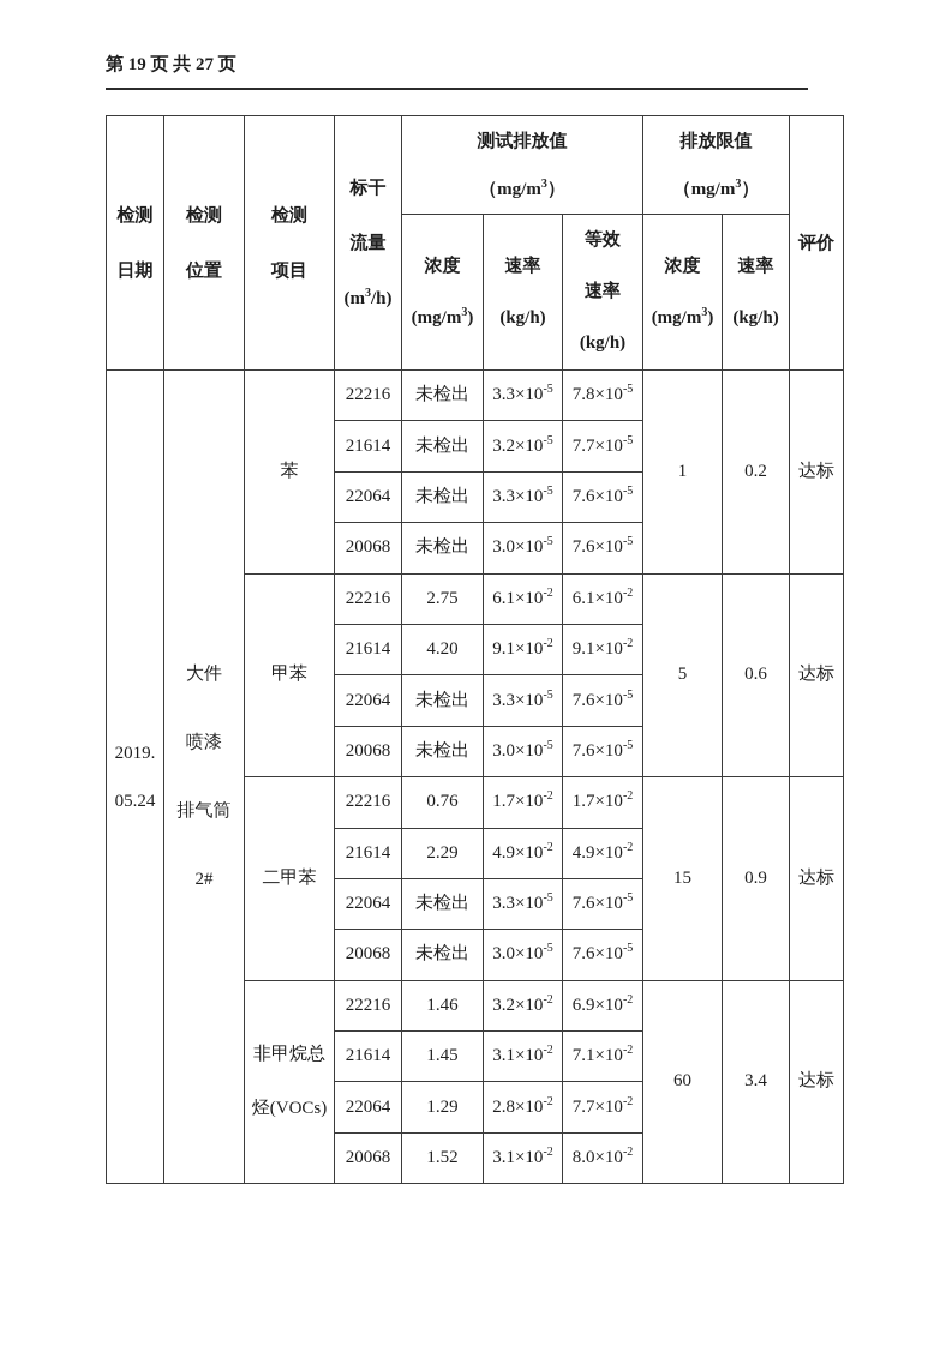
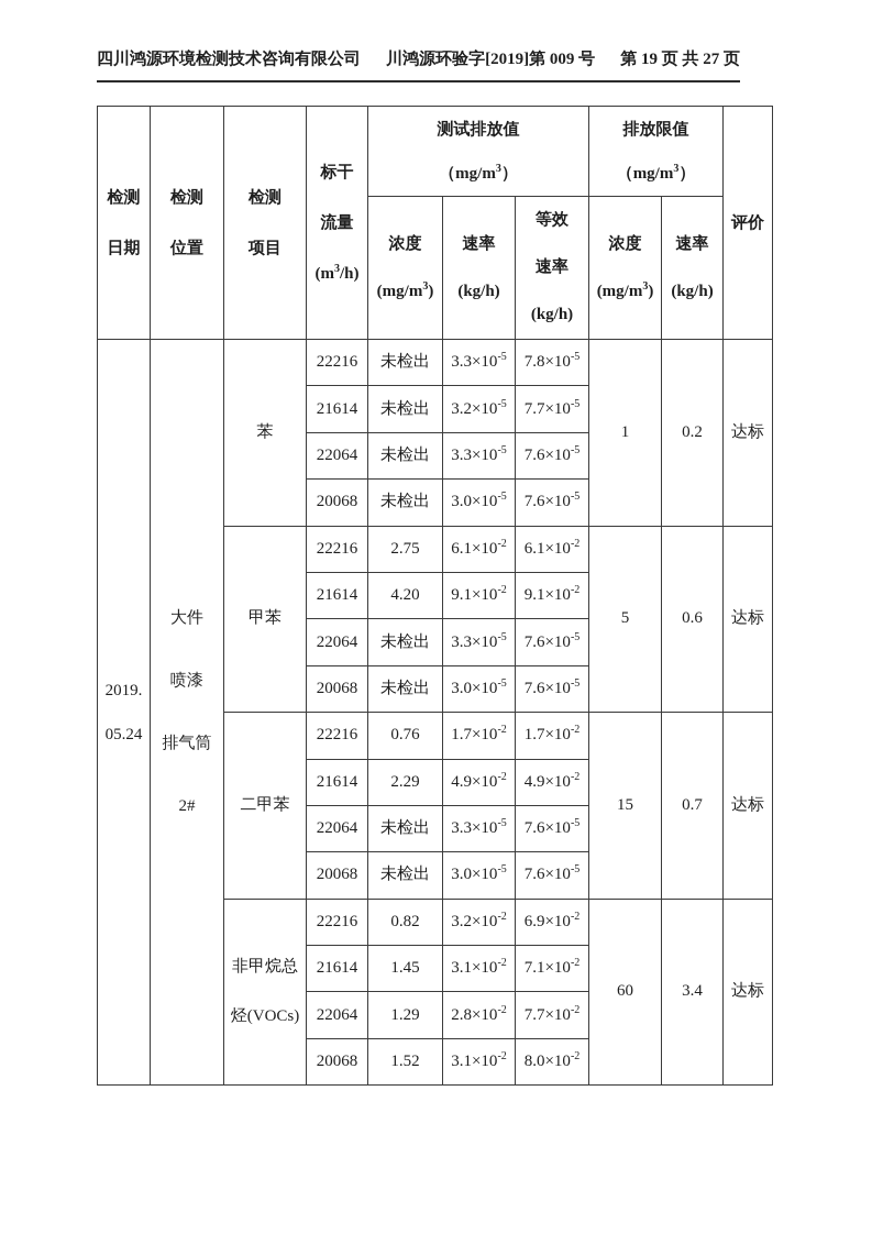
+ 四川鸿源环境检测技术咨询有限公司
+ 川鸿源环验字[2019]第 009 号
  第 19 页 共 27 页
  检测 日期	检测 位置	检测 项目	标干 流量 (m3/h)	测试排放值 （mg/m3）	排放限值 （mg/m3）	评价
  浓度 (mg/m3)	速率 (kg/h)	等效 速率 (kg/h)	浓度 (mg/m3)	速率 (kg/h)
  2019. 05.24	大件 喷漆 排气筒 2#	苯	22216	未检出	3.3×10-5	7.8×10-5	1	0.2	达标
  21614	未检出	3.2×10-5	7.7×10-5
  22064	未检出	3.3×10-5	7.6×10-5
  20068	未检出	3.0×10-5	7.6×10-5
  甲苯	22216	2.75	6.1×10-2	6.1×10-2	5	0.6	达标
  21614	4.20	9.1×10-2	9.1×10-2
  22064	未检出	3.3×10-5	7.6×10-5
  20068	未检出	3.0×10-5	7.6×10-5
- 二甲苯	22216	0.76	1.7×10-2	1.7×10-2	15	0.9	达标
+ 二甲苯	22216	0.76	1.7×10-2	1.7×10-2	15	0.7	达标
  21614	2.29	4.9×10-2	4.9×10-2
  22064	未检出	3.3×10-5	7.6×10-5
  20068	未检出	3.0×10-5	7.6×10-5
- 非甲烷总 烃(VOCs)	22216	1.46	3.2×10-2	6.9×10-2	60	3.4	达标
+ 非甲烷总 烃(VOCs)	22216	0.82	3.2×10-2	6.9×10-2	60	3.4	达标
  21614	1.45	3.1×10-2	7.1×10-2
  22064	1.29	2.8×10-2	7.7×10-2
  20068	1.52	3.1×10-2	8.0×10-2
